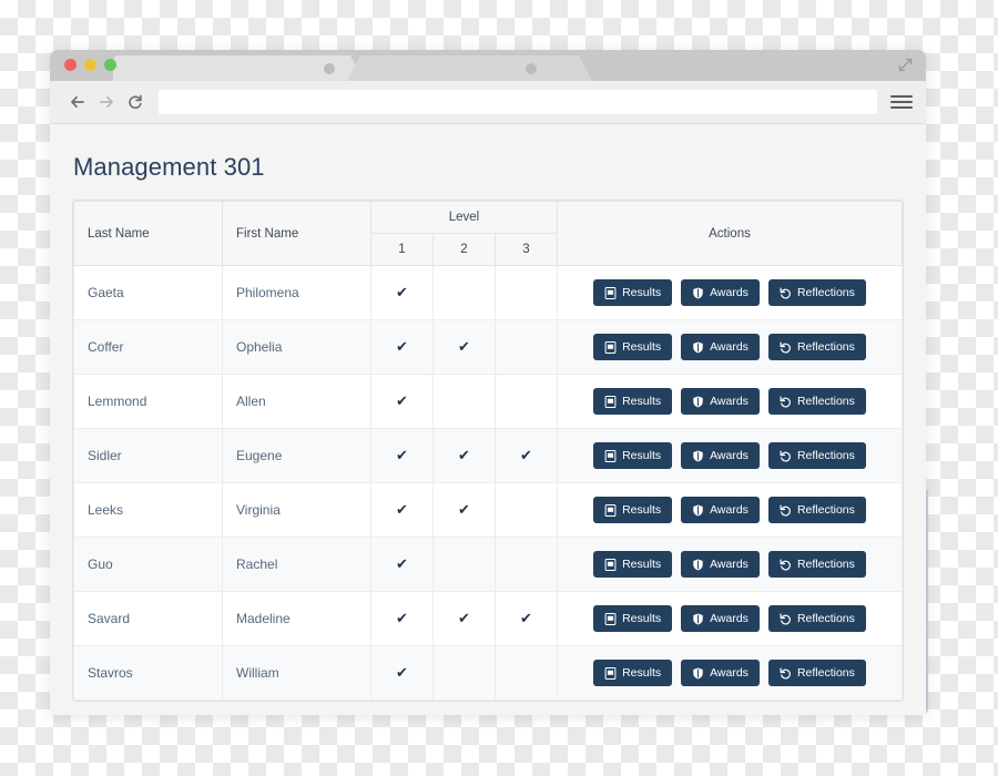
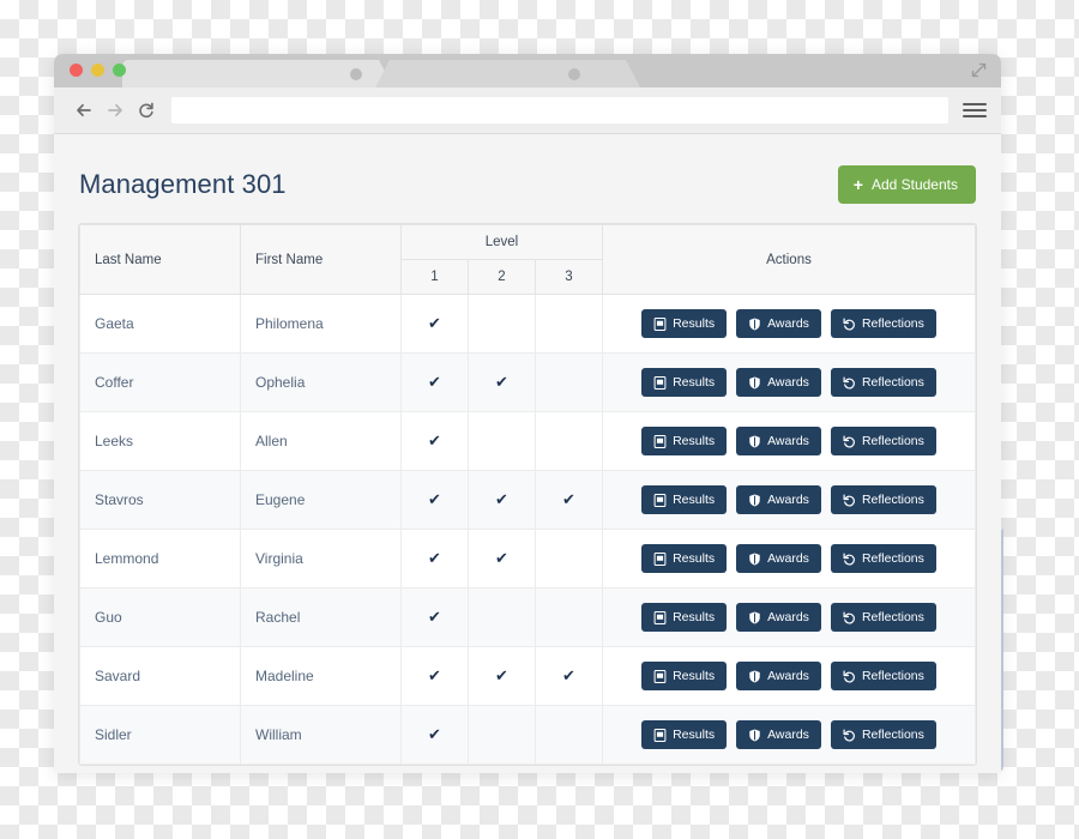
  Management 301
+ +
+ Add Students
  Last Name	First Name	Level	Actions
  1	2	3
  Gaeta	Philomena	✔			Results Awards Reflections
  Coffer	Ophelia	✔	✔		Results Awards Reflections
- Lemmond	Allen	✔			Results Awards Reflections
+ Leeks	Allen	✔			Results Awards Reflections
- Sidler	Eugene	✔	✔	✔	Results Awards Reflections
+ Stavros	Eugene	✔	✔	✔	Results Awards Reflections
- Leeks	Virginia	✔	✔		Results Awards Reflections
+ Lemmond	Virginia	✔	✔		Results Awards Reflections
  Guo	Rachel	✔			Results Awards Reflections
  Savard	Madeline	✔	✔	✔	Results Awards Reflections
- Stavros	William	✔			Results Awards Reflections
+ Sidler	William	✔			Results Awards Reflections
